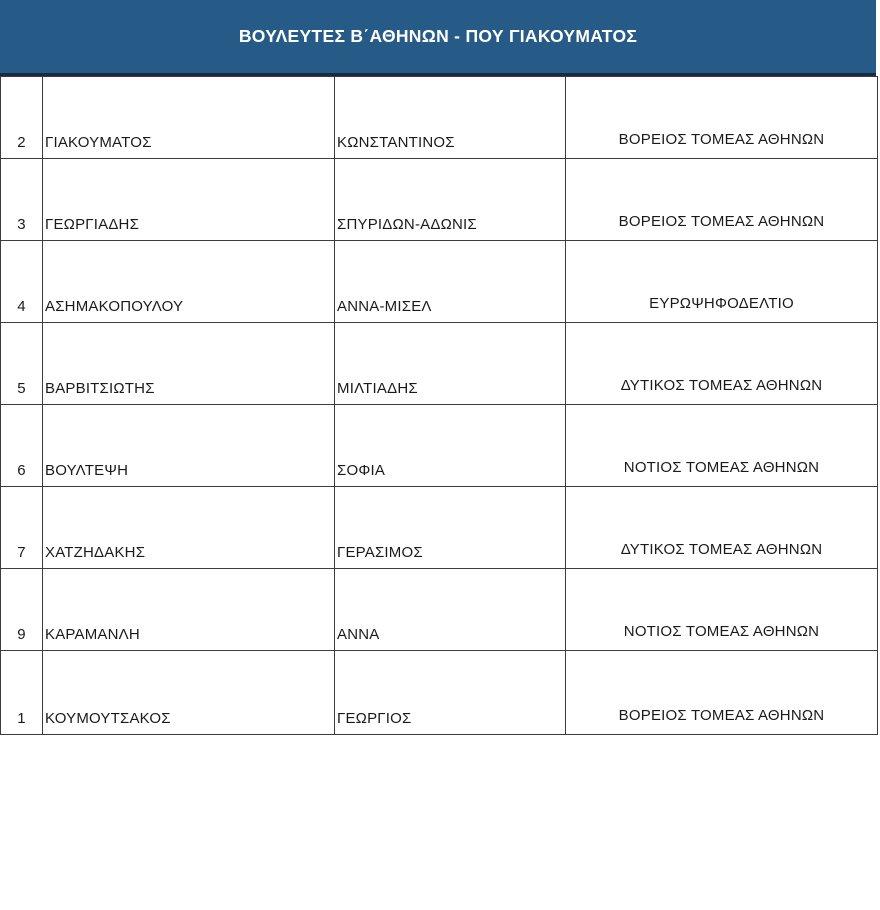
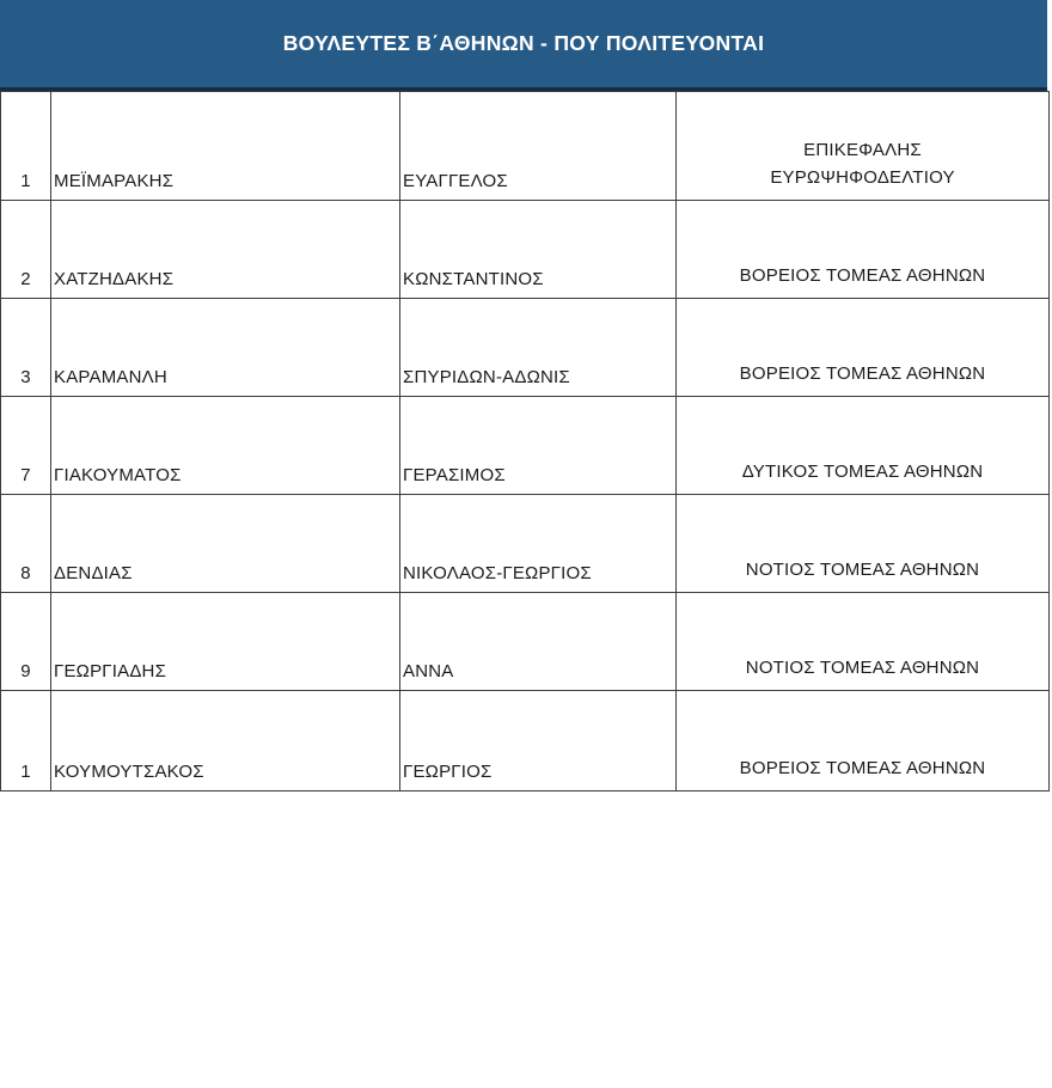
- ΒΟΥΛΕΥΤΕΣ Β΄ΑΘΗΝΩΝ - ΠΟΥ ΓΙΑΚΟΥΜΑΤΟΣ
+ ΒΟΥΛΕΥΤΕΣ Β΄ΑΘΗΝΩΝ - ΠΟΥ ΠΟΛΙΤΕΥΟΝΤΑΙ
+ 1	ΜΕΪΜΑΡΑΚΗΣ	ΕΥΑΓΓΕΛΟΣ	ΕΠΙΚΕΦΑΛΗΣ ΕΥΡΩΨΗΦΟΔΕΛΤΙΟΥ
- 2	ΓΙΑΚΟΥΜΑΤΟΣ	ΚΩΝΣΤΑΝΤΙΝΟΣ	ΒΟΡΕΙΟΣ ΤΟΜΕΑΣ ΑΘΗΝΩΝ
+ 2	ΧΑΤΖΗΔΑΚΗΣ	ΚΩΝΣΤΑΝΤΙΝΟΣ	ΒΟΡΕΙΟΣ ΤΟΜΕΑΣ ΑΘΗΝΩΝ
- 3	ΓΕΩΡΓΙΑΔΗΣ	ΣΠΥΡΙΔΩΝ-ΑΔΩΝΙΣ	ΒΟΡΕΙΟΣ ΤΟΜΕΑΣ ΑΘΗΝΩΝ
+ 3	ΚΑΡΑΜΑΝΛΗ	ΣΠΥΡΙΔΩΝ-ΑΔΩΝΙΣ	ΒΟΡΕΙΟΣ ΤΟΜΕΑΣ ΑΘΗΝΩΝ
- 4	ΑΣΗΜΑΚΟΠΟΥΛΟΥ	ΑΝΝΑ-ΜΙΣΕΛ	ΕΥΡΩΨΗΦΟΔΕΛΤΙΟ
- 5	ΒΑΡΒΙΤΣΙΩΤΗΣ	ΜΙΛΤΙΑΔΗΣ	ΔΥΤΙΚΟΣ ΤΟΜΕΑΣ ΑΘΗΝΩΝ
- 6	ΒΟΥΛΤΕΨΗ	ΣΟΦΙΑ	ΝΟΤΙΟΣ ΤΟΜΕΑΣ ΑΘΗΝΩΝ
- 7	ΧΑΤΖΗΔΑΚΗΣ	ΓΕΡΑΣΙΜΟΣ	ΔΥΤΙΚΟΣ ΤΟΜΕΑΣ ΑΘΗΝΩΝ
+ 7	ΓΙΑΚΟΥΜΑΤΟΣ	ΓΕΡΑΣΙΜΟΣ	ΔΥΤΙΚΟΣ ΤΟΜΕΑΣ ΑΘΗΝΩΝ
+ 8	ΔΕΝΔΙΑΣ	ΝΙΚΟΛΑΟΣ-ΓΕΩΡΓΙΟΣ	ΝΟΤΙΟΣ ΤΟΜΕΑΣ ΑΘΗΝΩΝ
- 9	ΚΑΡΑΜΑΝΛΗ	ΑΝΝΑ	ΝΟΤΙΟΣ ΤΟΜΕΑΣ ΑΘΗΝΩΝ
+ 9	ΓΕΩΡΓΙΑΔΗΣ	ΑΝΝΑ	ΝΟΤΙΟΣ ΤΟΜΕΑΣ ΑΘΗΝΩΝ
  1	ΚΟΥΜΟΥΤΣΑΚΟΣ	ΓΕΩΡΓΙΟΣ	ΒΟΡΕΙΟΣ ΤΟΜΕΑΣ ΑΘΗΝΩΝ
